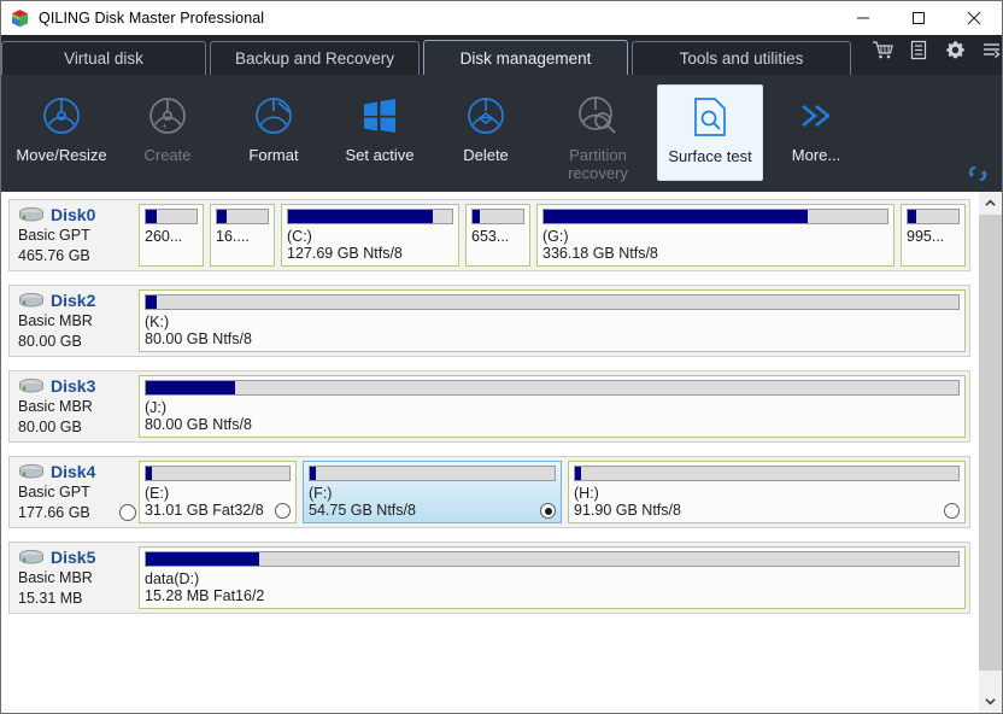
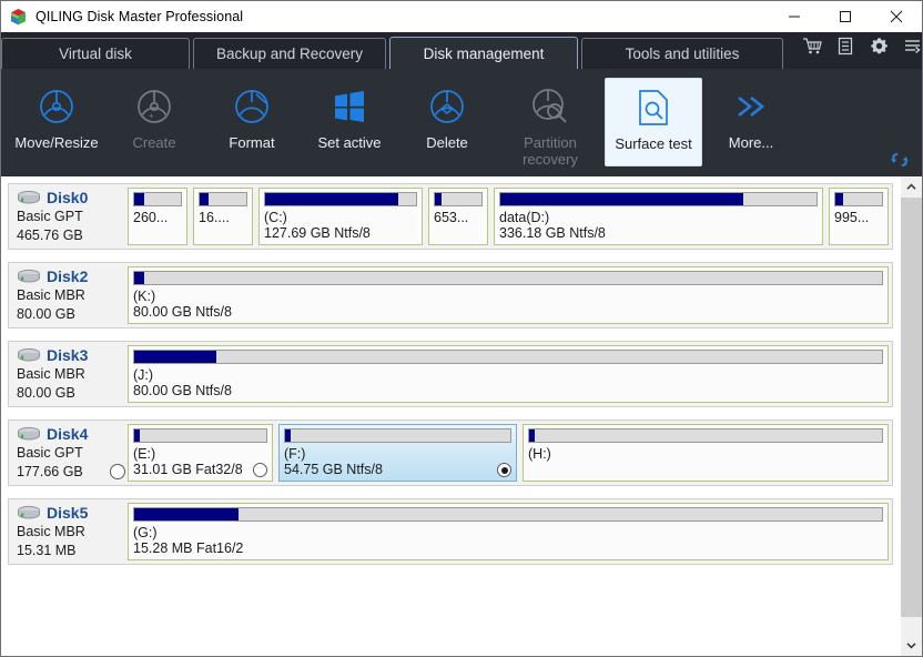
  QILING Disk Master Professional
  Virtual disk
  Backup and Recovery
  Disk management
  Tools and utilities
  Move/Resize
  +
  Create
  Format
  Set active
  Delete
  Partition recovery
  Surface test
  More...
  Disk0
  Basic GPT
  465.76 GB
  260...
  16....
  (C:)
  127.69 GB Ntfs/8
  653...
- (G:)
+ data(D:)
  336.18 GB Ntfs/8
  995...
  Disk2
  Basic MBR
  80.00 GB
  (K:)
  80.00 GB Ntfs/8
  Disk3
  Basic MBR
  80.00 GB
  (J:)
  80.00 GB Ntfs/8
  Disk4
  Basic GPT
  177.66 GB
  (E:)
  31.01 GB Fat32/8
  (F:)
  54.75 GB Ntfs/8
  (H:)
- 91.90 GB Ntfs/8
  Disk5
  Basic MBR
  15.31 MB
- data(D:)
+ (G:)
  15.28 MB Fat16/2
